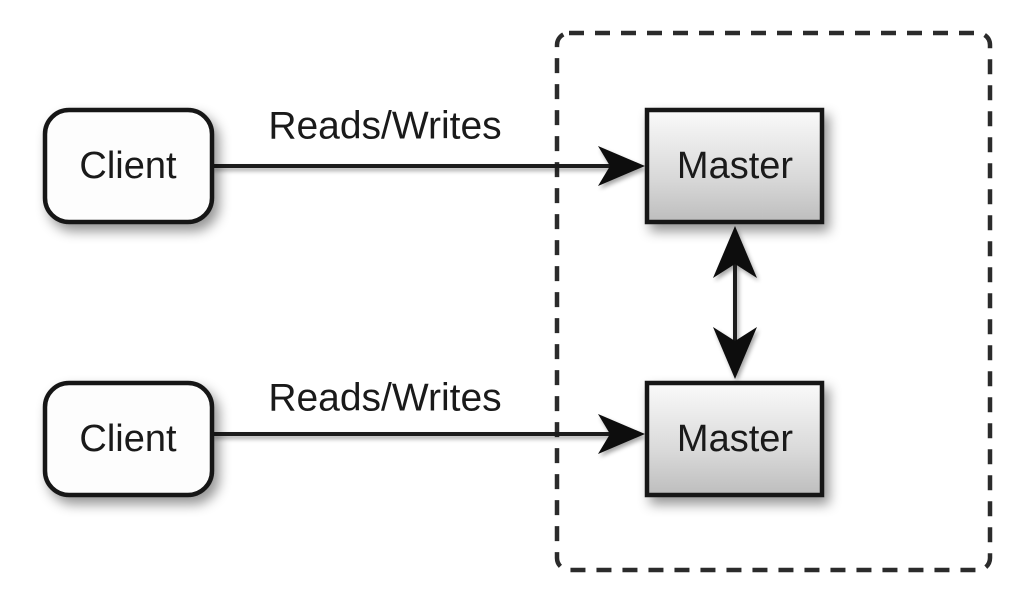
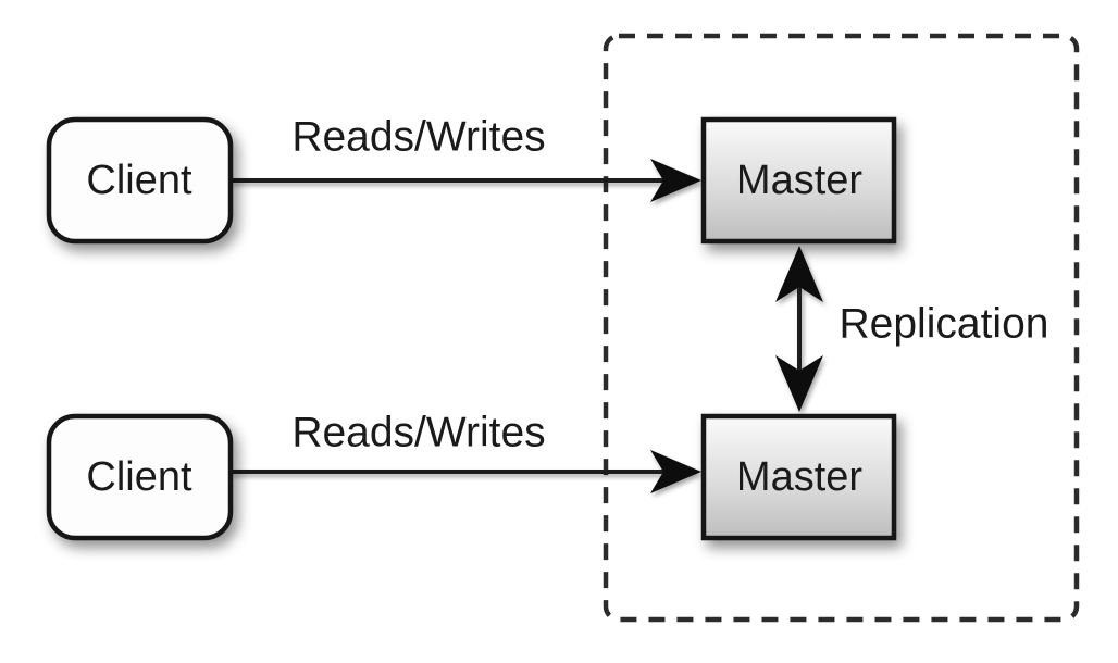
  Client
  Client
  Master
  Master
  Reads/Writes
  Reads/Writes
+ Replication
